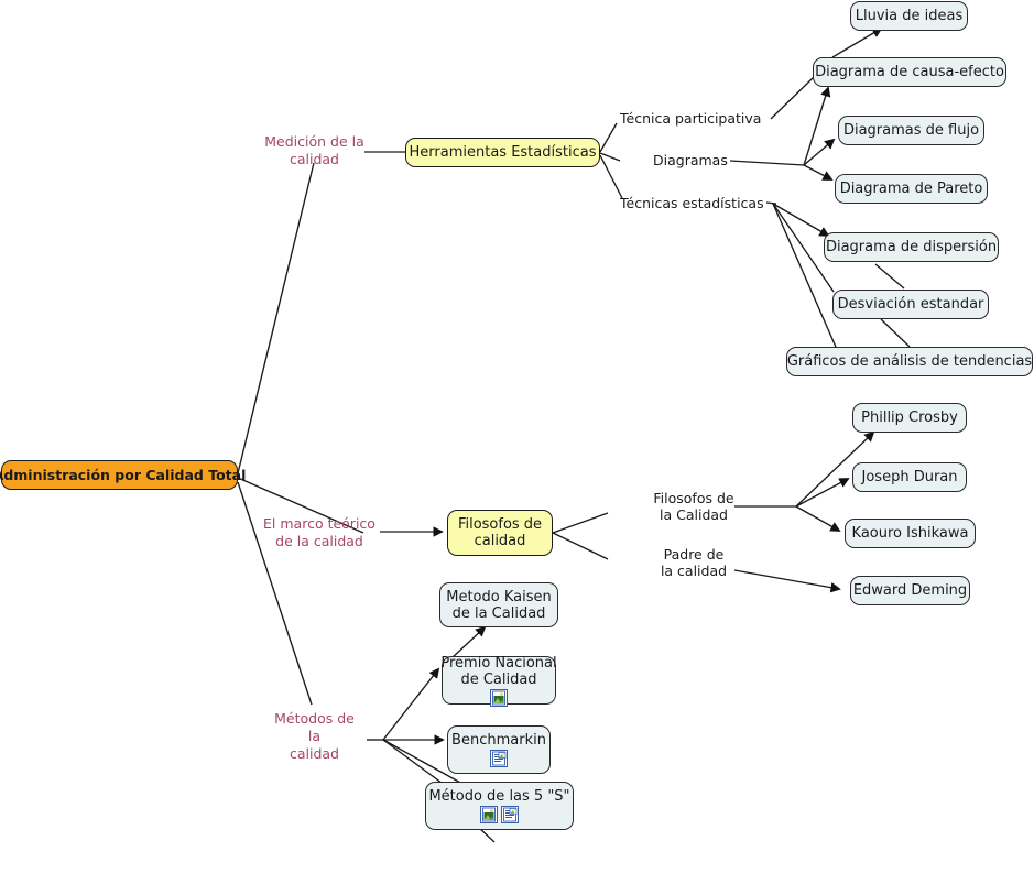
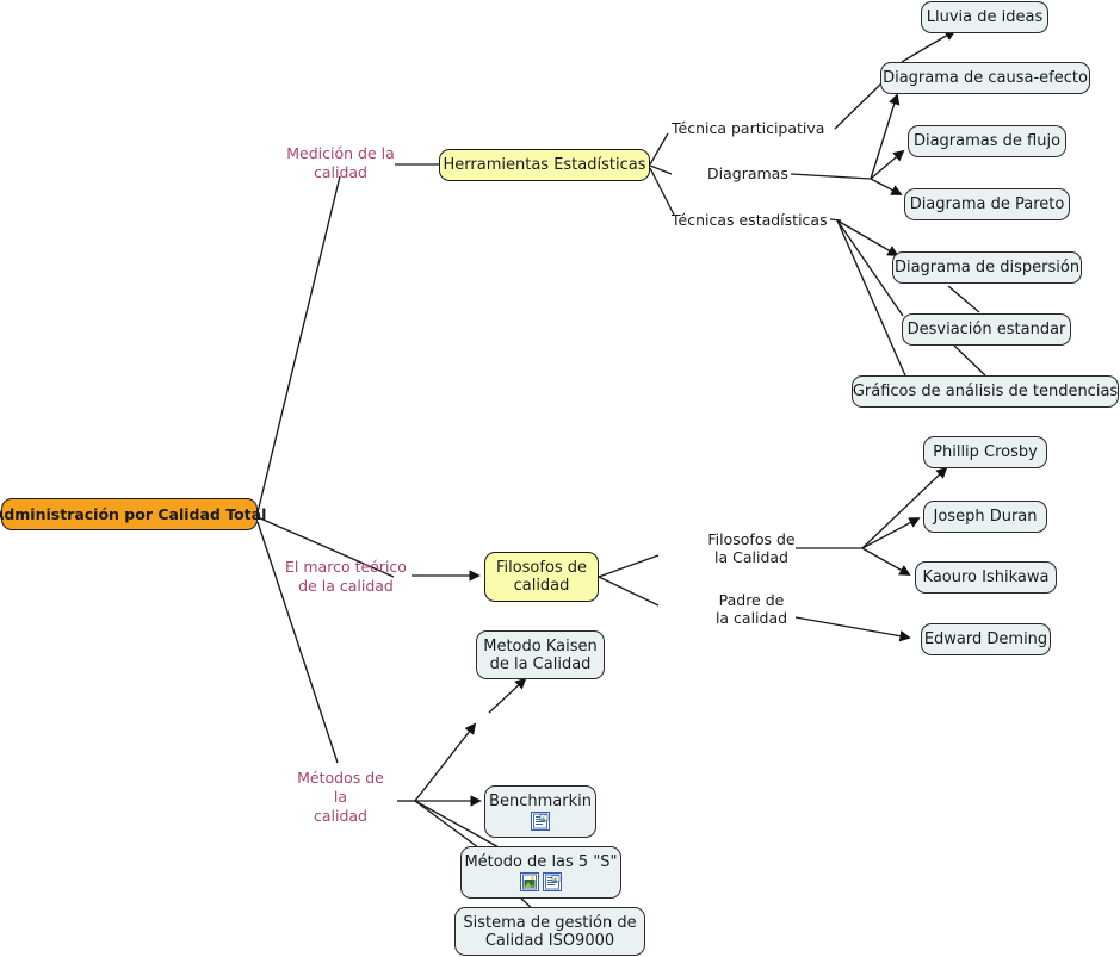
  dministración por Calidad Total
  Medición de la
  calidad
  El marco teórico
  de la calidad
  Métodos de
  la
  calidad
  Herramientas Estadísticas
  Filosofos de
  calidad
  Técnica participativa
  Diagramas
  Técnicas estadísticas
  Filosofos de
  la Calidad
  Padre de
  la calidad
  Lluvia de ideas
  Diagrama de causa-efecto
  Diagramas de flujo
  Diagrama de Pareto
  Diagrama de dispersión
  Desviación estandar
  Gráficos de análisis de tendencias
  Phillip Crosby
  Joseph Duran
  Kaouro Ishikawa
  Edward Deming
  Metodo Kaisen
  de la Calidad
- Premio Nacional
- de Calidad
  Benchmarkin
  Método de las 5 "S"
+ Sistema de gestión de
+ Calidad ISO9000
